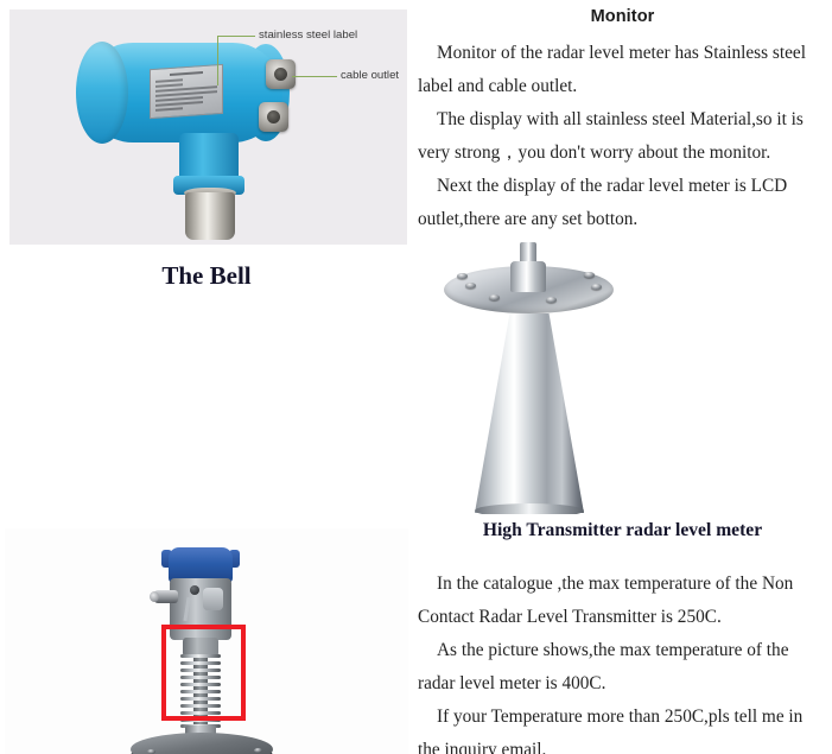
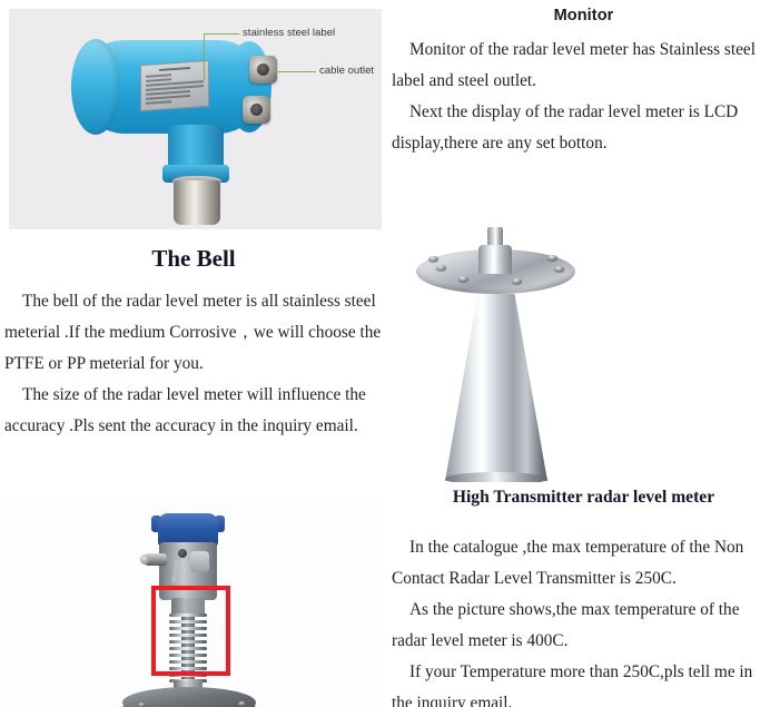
  stainless steel label
  cable outlet
  Monitor
- Monitor of the radar level meter has Stainless steel label and cable outlet.
+ Monitor of the radar level meter has Stainless steel label and steel outlet.
- The display with all stainless steel Material,so it is very strong，you don't worry about the monitor.
- Next the display of the radar level meter is LCD outlet,there are any set botton.
+ Next the display of the radar level meter is LCD display,there are any set botton.
  The Bell
+ The bell of the radar level meter is all stainless steel meterial .If the medium Corrosive，we will choose the PTFE or PP meterial for you.
+ The size of the radar level meter will influence the accuracy .Pls sent the accuracy in the inquiry email.
  High Transmitter radar level meter
  In the catalogue ,the max temperature of the Non Contact Radar Level Transmitter is 250C.
  As the picture shows,the max temperature of the radar level meter is 400C.
  If your Temperature more than 250C,pls tell me in the inquiry email.
